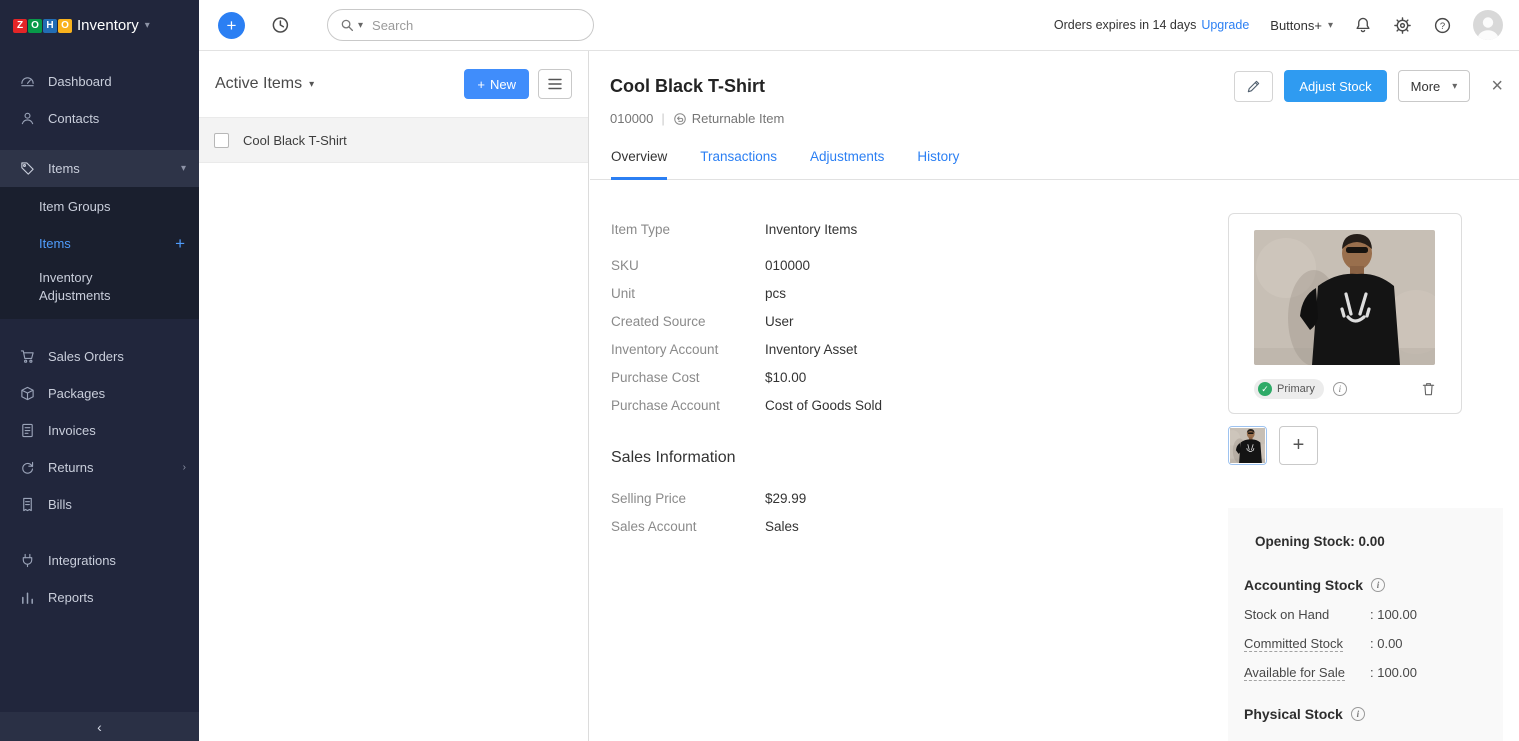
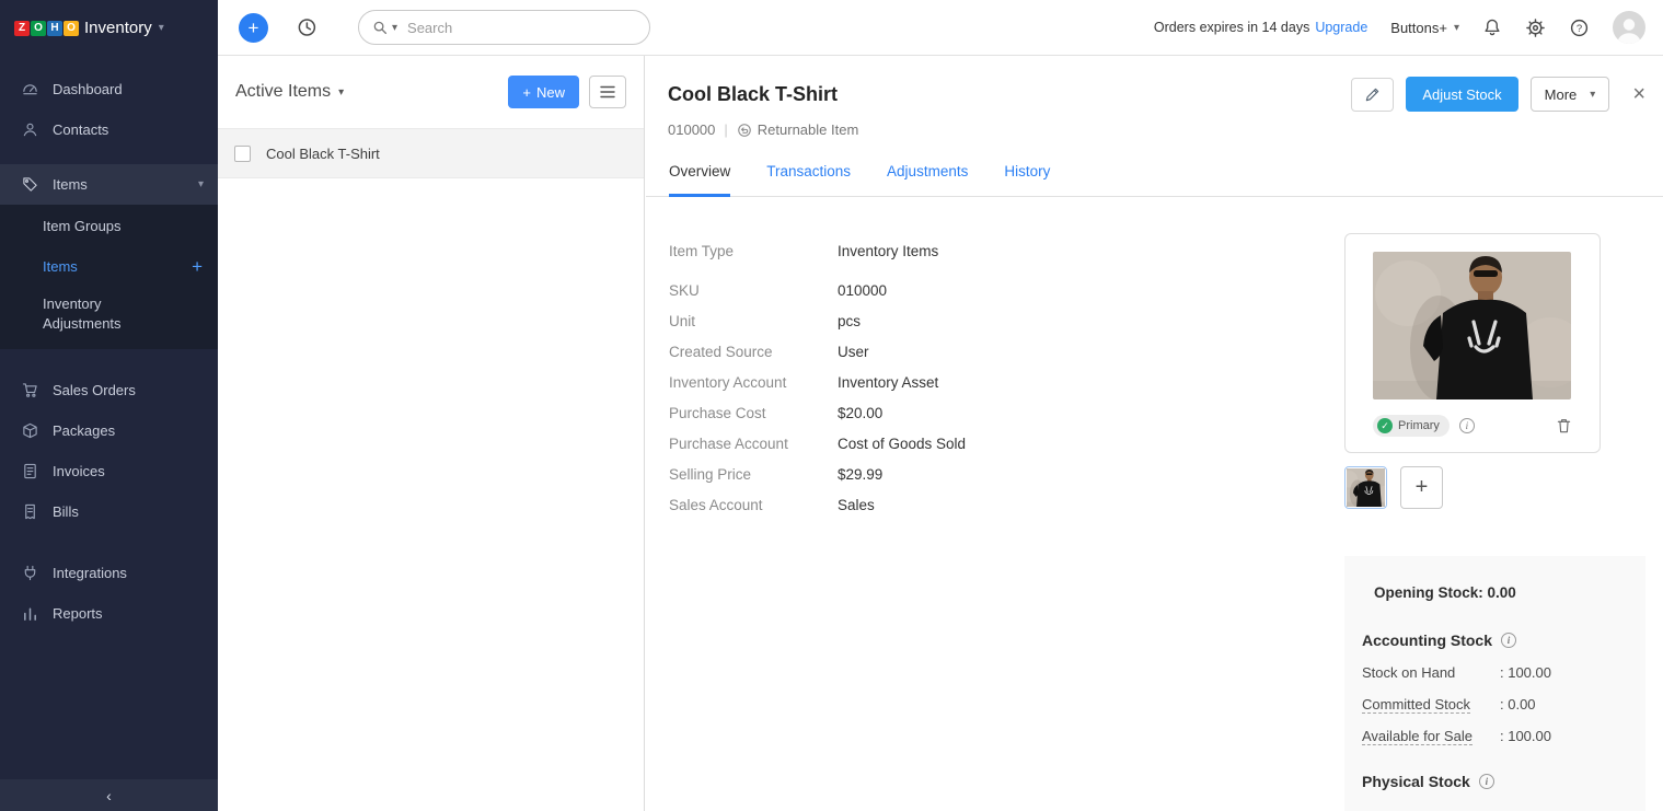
  Z
  O
  H
  O
  Inventory
  ▾
  +
  ▾
  Search
  Orders expires in 14 days Upgrade
  Buttons+
  ▾
  ?
  Dashboard
  Contacts
  Items
  ▾
  Item Groups
  Items
  +
  Inventory Adjustments
  Sales Orders
  Packages
  Invoices
- Returns
- ›
  Bills
  Integrations
  Reports
  ‹
  Active Items
  ▾
  +
  New
  Cool Black T-Shirt
  Cool Black T-Shirt
  Adjust Stock
  More
  ▾
  ×
  010000
  |
  Returnable Item
  Overview
  Transactions
  Adjustments
  History
  Item Type
  Inventory Items
  SKU
  010000
  Unit
  pcs
  Created Source
  User
  Inventory Account
  Inventory Asset
  Purchase Cost
- $10.00
+ $20.00
  Purchase Account
  Cost of Goods Sold
- Sales Information
  Selling Price
  $29.99
  Sales Account
  Sales
  ✓
  Primary
  i
  +
  Opening Stock: 0.00
  Accounting Stock
  i
  Stock on Hand
  : 100.00
  Committed Stock
  : 0.00
  Available for Sale
  : 100.00
  Physical Stock
  i
